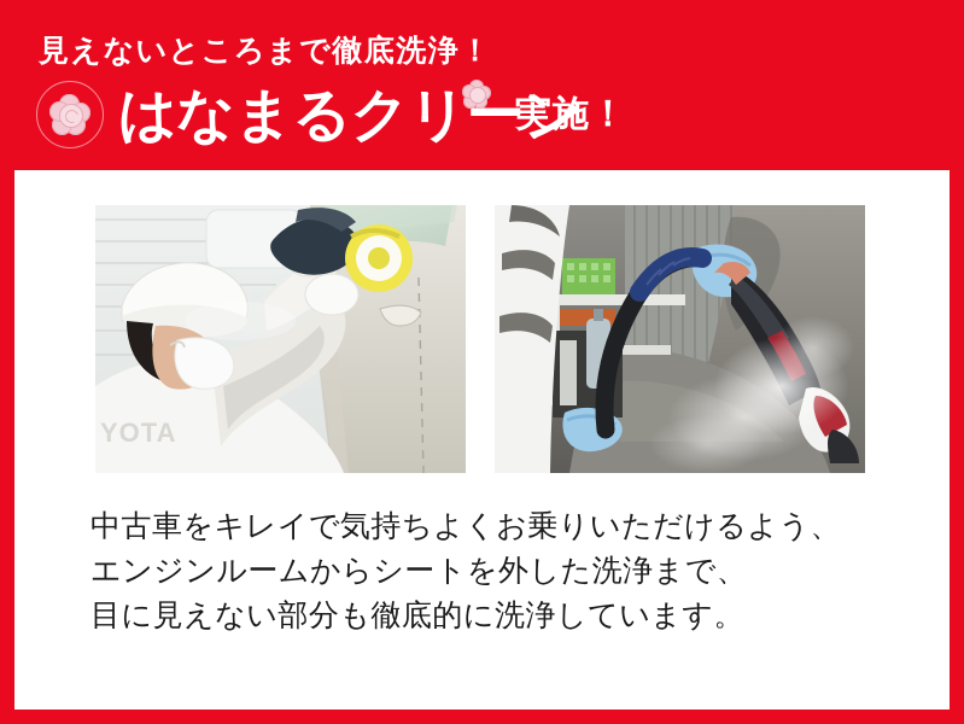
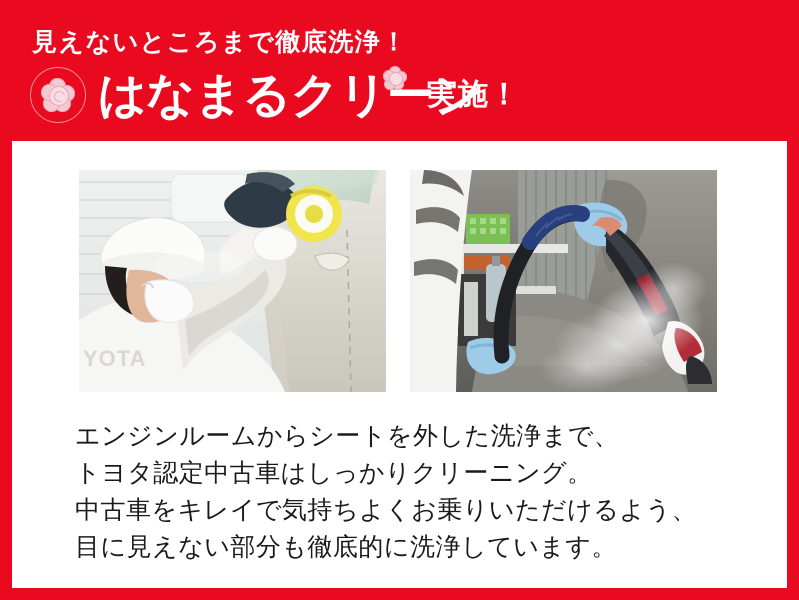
  見えないところまで徹底洗浄！
  はなまるクリーン
  実施！
  YOTA
- 中古車をキレイで気持ちよくお乗りいただけるよう、
+ エンジンルームからシートを外した洗浄まで、
+ トヨタ認定中古車はしっかりクリーニング。
- エンジンルームからシートを外した洗浄まで、
+ 中古車をキレイで気持ちよくお乗りいただけるよう、
  目に見えない部分も徹底的に洗浄しています。
